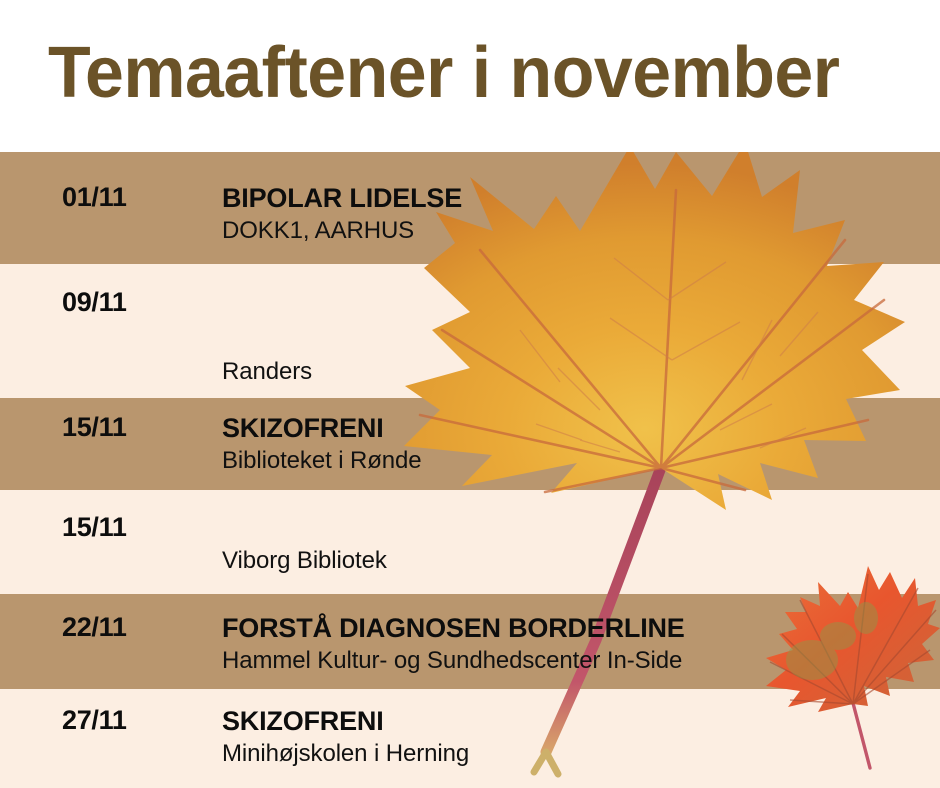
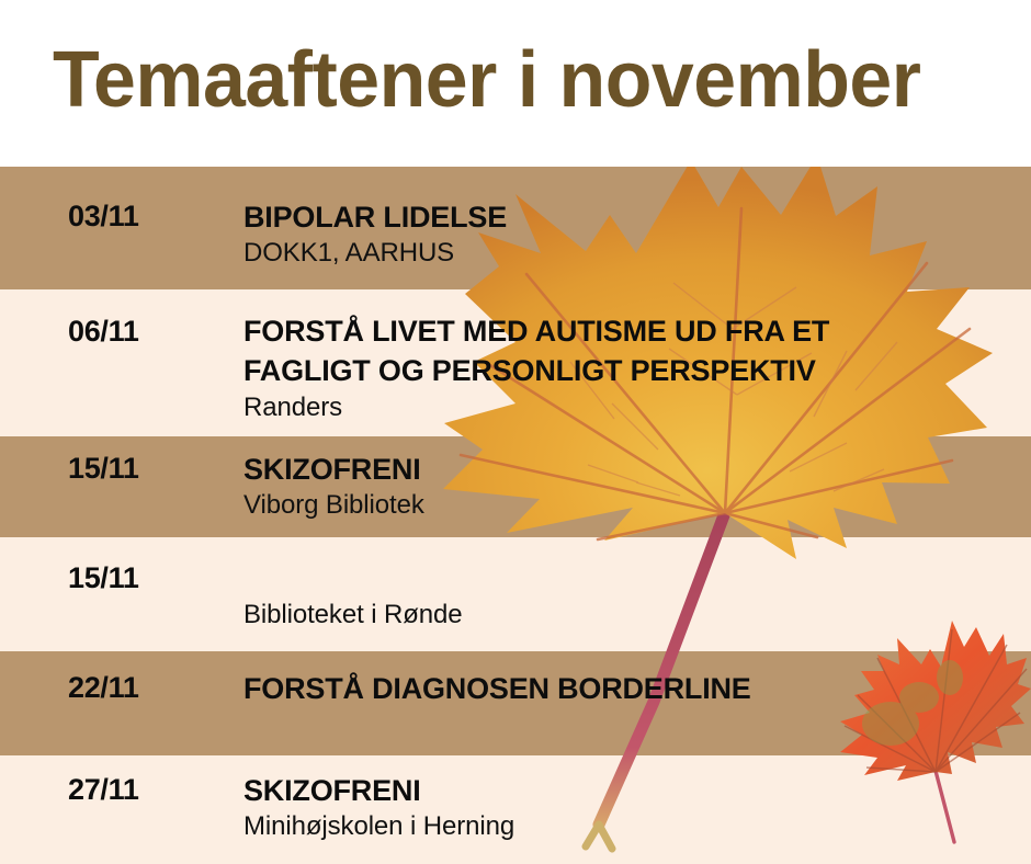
  Temaaftener i november
- 01/11
+ 03/11
  BIPOLAR LIDELSE
  DOKK1, AARHUS
- 09/11
+ 06/11
+ FORSTÅ LIVET MED AUTISME UD FRA ET
+ FAGLIGT OG PERSONLIGT PERSPEKTIV
  Randers
  15/11
  SKIZOFRENI
- Biblioteket i Rønde
+ Viborg Bibliotek
  15/11
- Viborg Bibliotek
+ Biblioteket i Rønde
  22/11
  FORSTÅ DIAGNOSEN BORDERLINE
- Hammel Kultur- og Sundhedscenter In-Side
  27/11
  SKIZOFRENI
  Minihøjskolen i Herning
